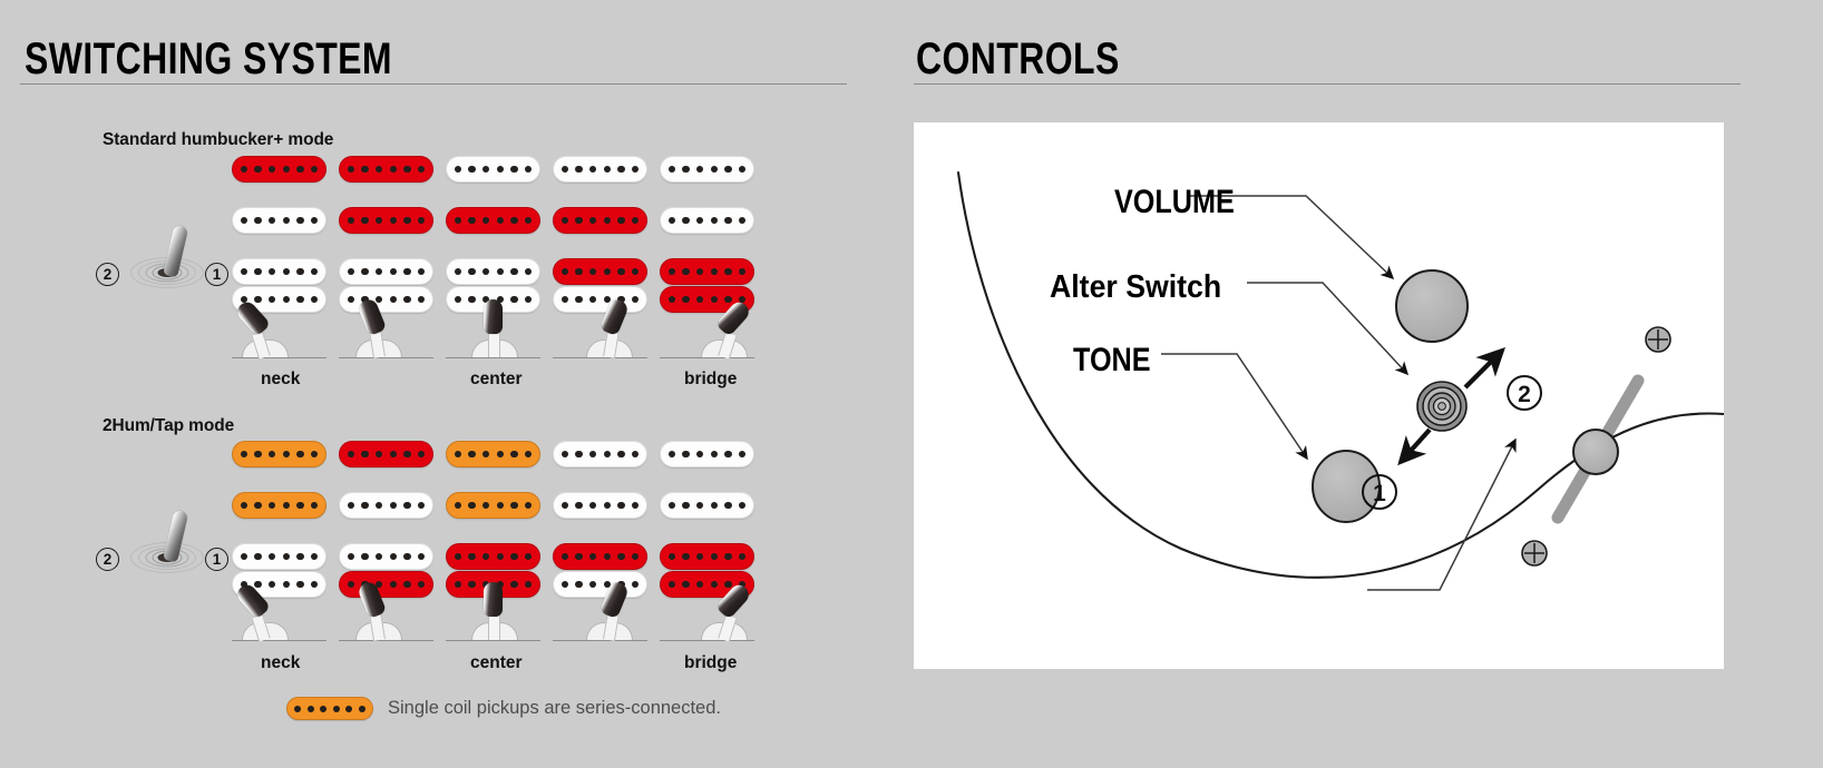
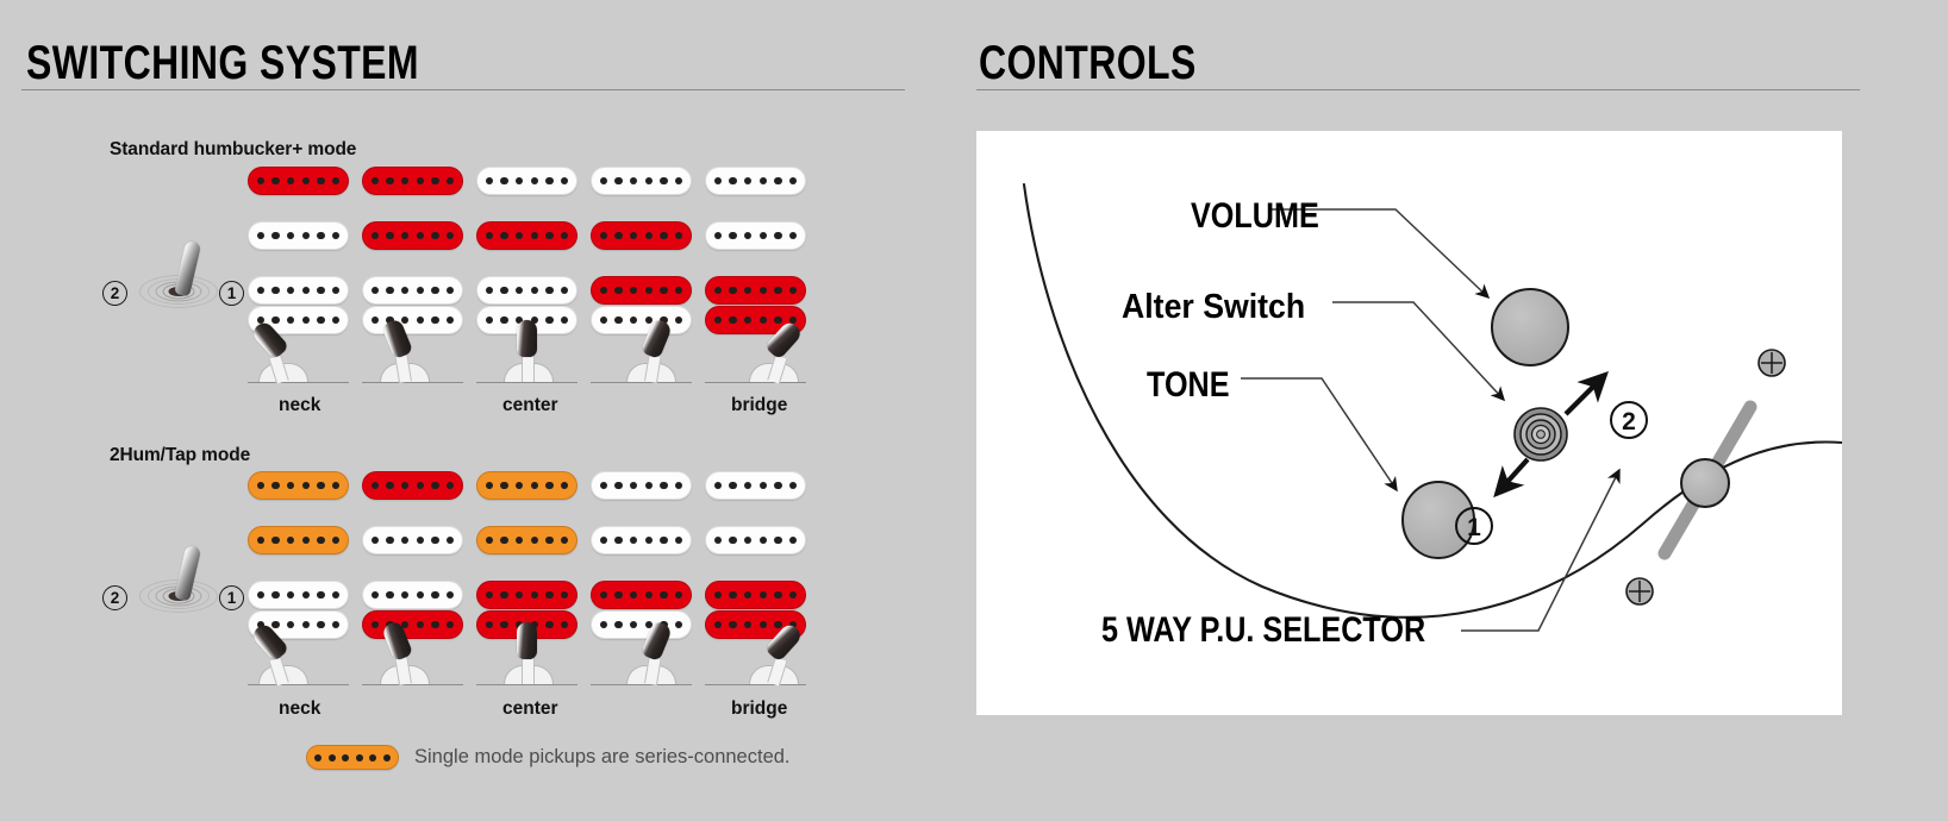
  SWITCHING SYSTEM
  Standard humbucker+ mode
  2
  1
  neck
  center
  bridge
  2Hum/Tap mode
  2
  1
  neck
  center
  bridge
- Single coil pickups are series-connected.
+ Single mode pickups are series-connected.
  CONTROLS
  2
  1
  VOLUME
  Alter Switch
  TONE
+ 5 WAY P.U. SELECTOR
